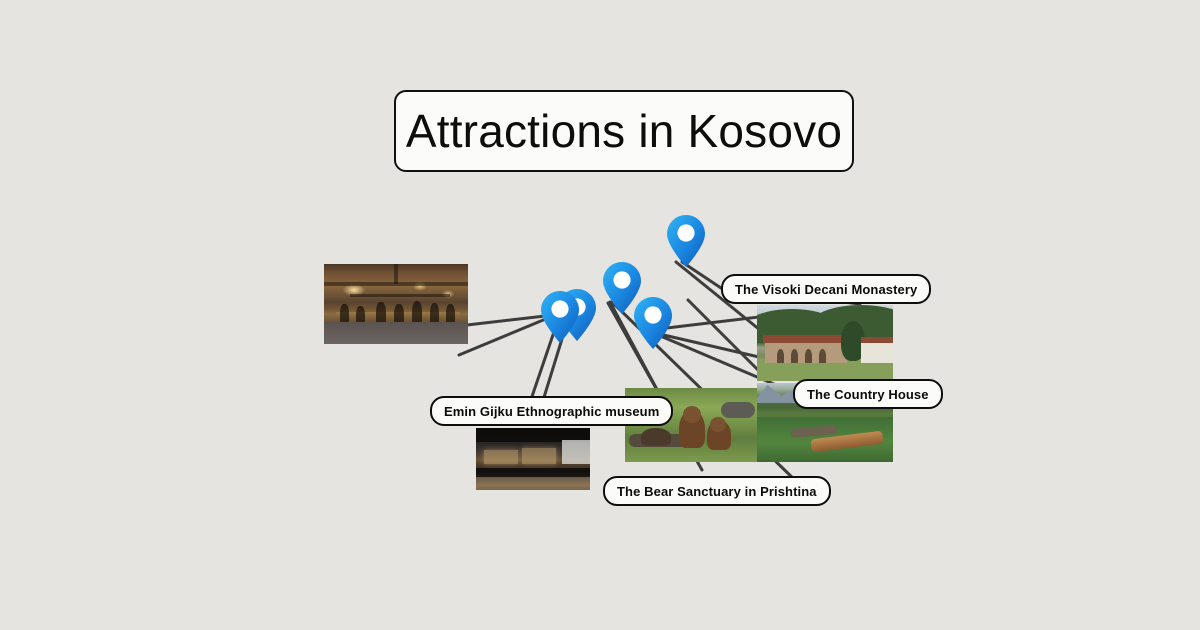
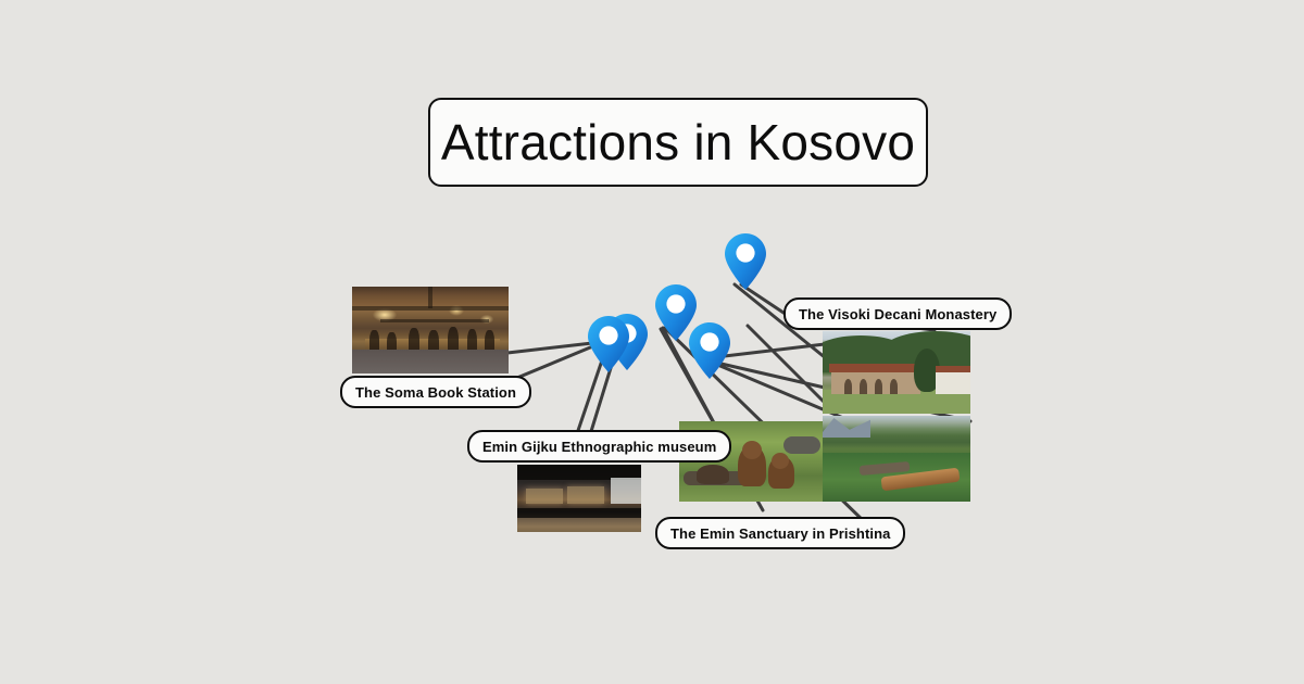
  Attractions in Kosovo
+ The Soma Book Station
  Emin Gijku Ethnographic museum
- The Bear Sanctuary in Prishtina
+ The Emin Sanctuary in Prishtina
  The Visoki Decani Monastery
- The Country House
